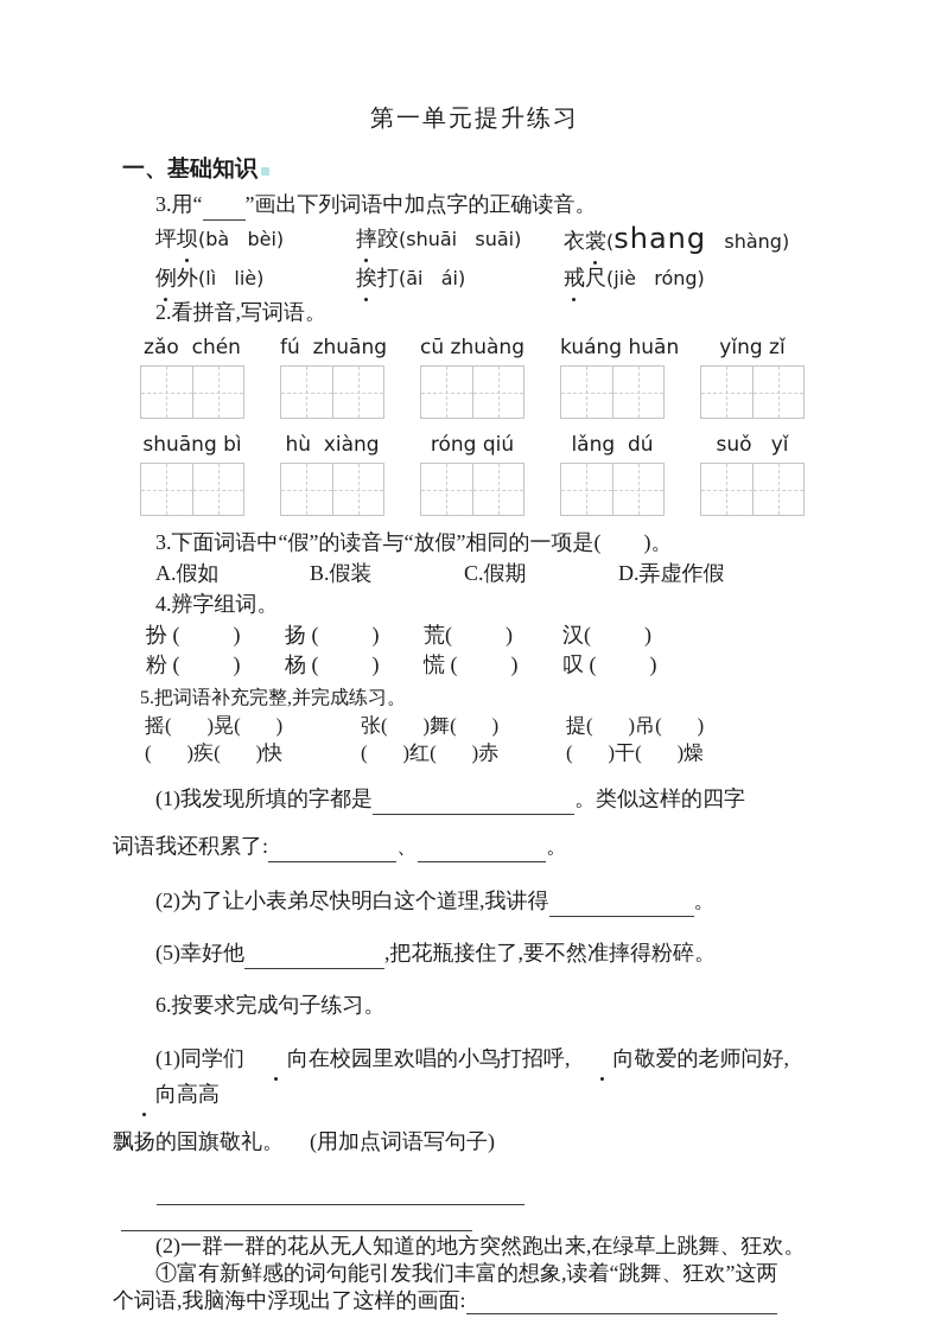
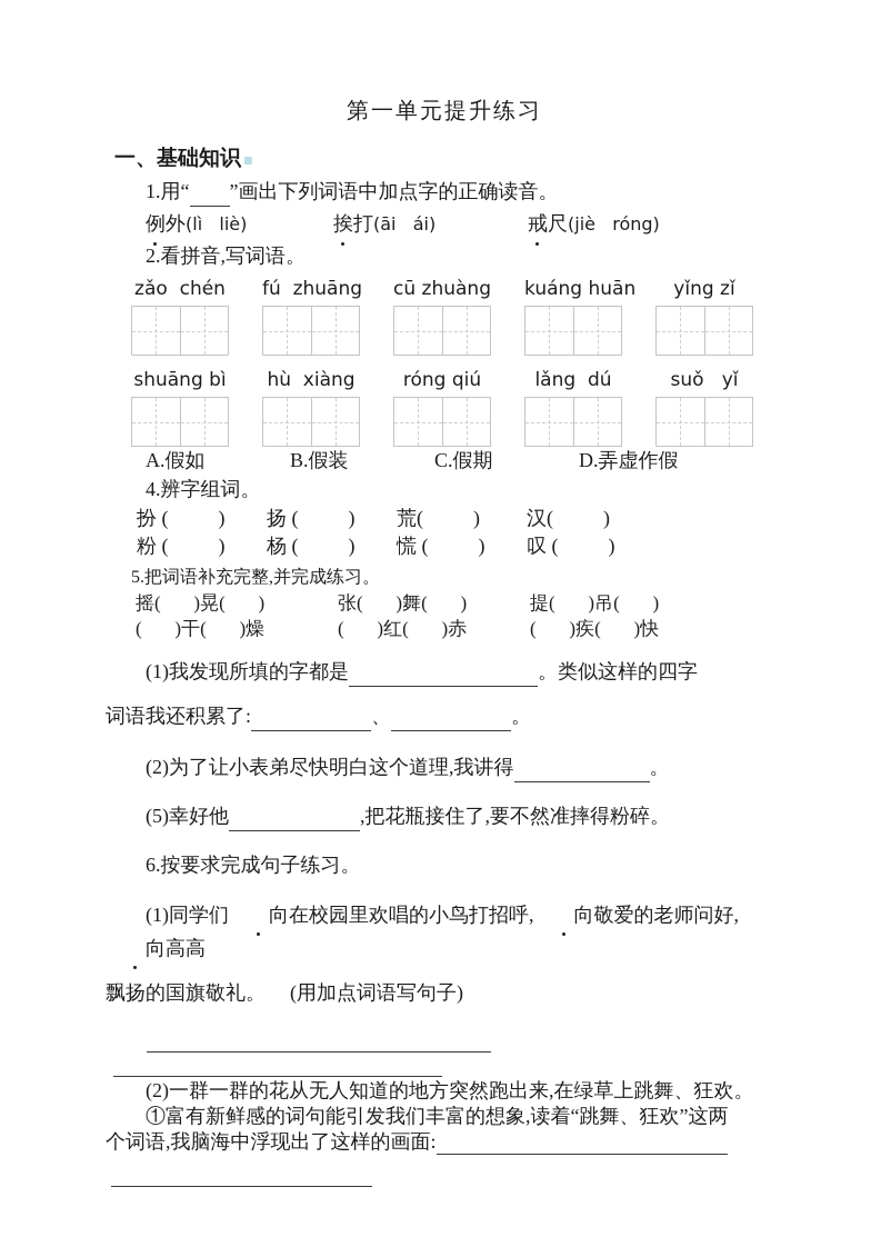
  第一单元提升练习
  一、基础知识
- 3.用“ ”画出下列词语中加点字的正确读音。
+ 1.用“ ”画出下列词语中加点字的正确读音。
- 坪坝(bà bèi)
- 摔跤(shuāi suāi)
- 衣裳(shang shàng)
  例外(lì liè)
  挨打(āi ái)
  戒尺(jiè róng)
  2.看拼音,写词语。
  zǎo chén
  fú zhuāng
  cū zhuàng
  kuáng huān
  yǐng zǐ
  shuāng bì
  hù xiàng
  róng qiú
  lǎng dú
  suǒ yǐ
- 3.下面词语中“假”的读音与“放假”相同的一项是( )。
  A.假如
  B.假装
  C.假期
  D.弄虚作假
  4.辨字组词。
  扮 ( )
  扬 ( )
  荒( )
  汉( )
  粉 ( )
  杨 ( )
  慌 ( )
  叹 ( )
  5.把词语补充完整,并完成练习。
  摇( )晃( )
  张( )舞( )
  提( )吊( )
- ( )疾( )快
+ ( )干( )燥
  ( )红( )赤
- ( )干( )燥
+ ( )疾( )快
  (1)我发现所填的字都是 。类似这样的四字
  词语我还积累了: 、 。
  (2)为了让小表弟尽快明白这个道理,我讲得 。
  (5)幸好他 ,把花瓶接住了,要不然准摔得粉碎。
  6.按要求完成句子练习。
  (1)同学们 向在校园里欢唱的小鸟打招呼, 向敬爱的老师问好,向高高
  飘扬的国旗敬礼。 (用加点词语写句子)
  (2)一群一群的花从无人知道的地方突然跑出来,在绿草上跳舞、狂欢。
  ①富有新鲜感的词句能引发我们丰富的想象,读着“跳舞、狂欢”这两
  个词语,我脑海中浮现出了这样的画面:
